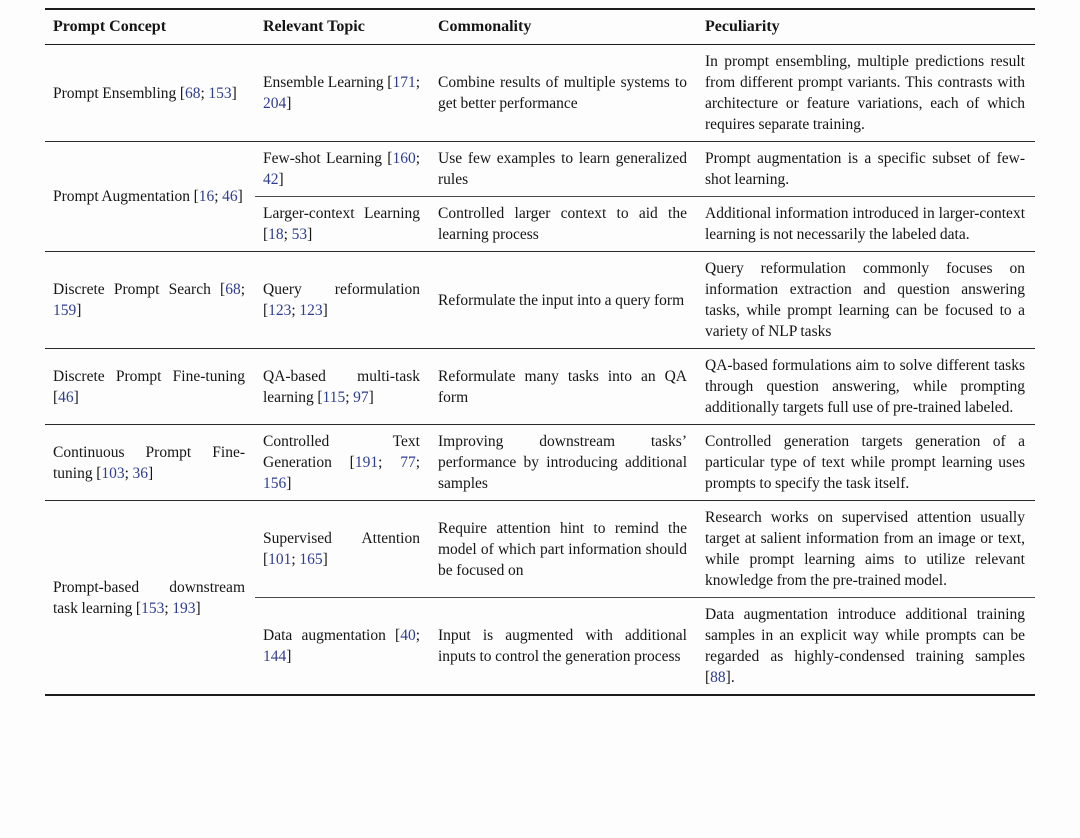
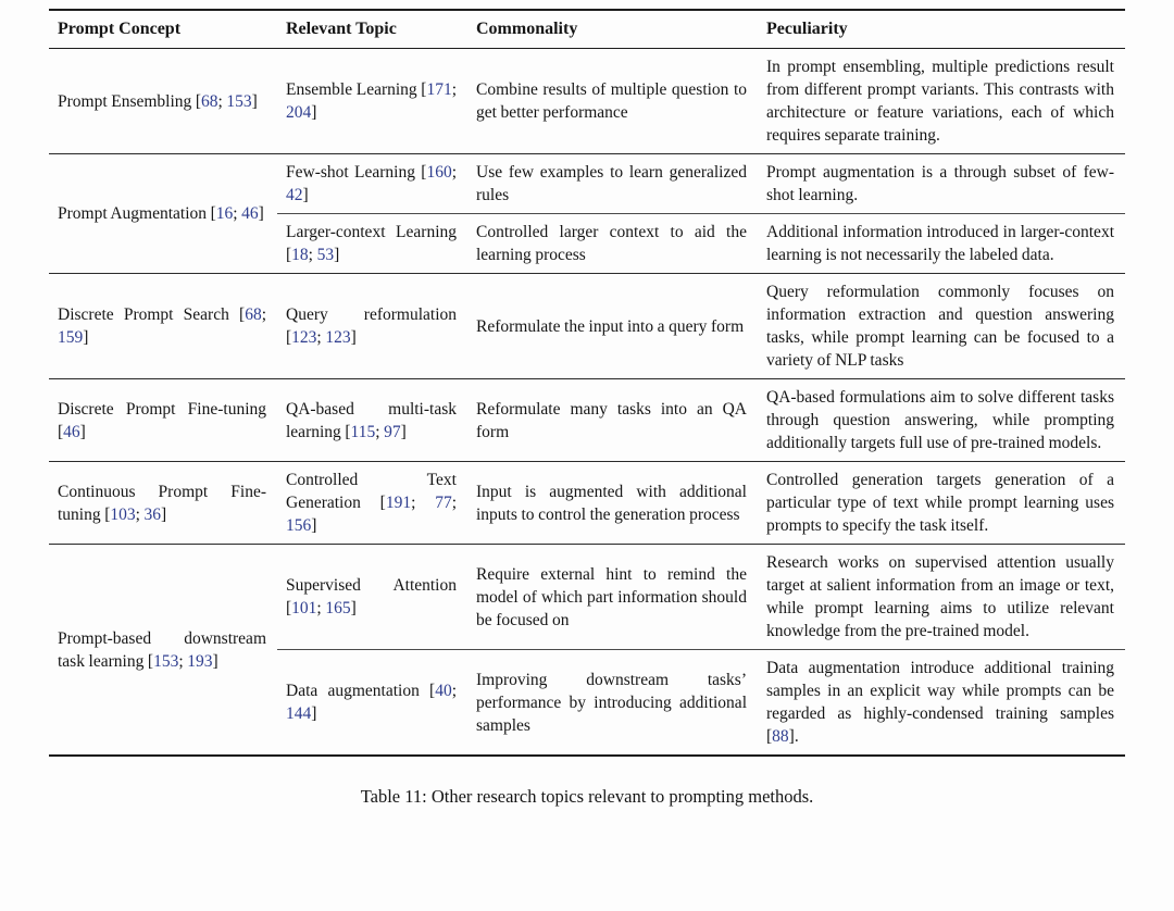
  Prompt Concept	Relevant Topic	Commonality	Peculiarity
- Prompt Ensembling [68; 153]	Ensemble Learning [171; 204]	Combine results of multiple systems to get better performance	In prompt ensembling, multiple predictions result from different prompt variants. This contrasts with architecture or feature variations, each of which requires separate training.
+ Prompt Ensembling [68; 153]	Ensemble Learning [171; 204]	Combine results of multiple question to get better performance	In prompt ensembling, multiple predictions result from different prompt variants. This contrasts with architecture or feature variations, each of which requires separate training.
- Prompt Augmentation [16; 46]	Few-shot Learning [160; 42]	Use few examples to learn generalized rules	Prompt augmentation is a specific subset of few-shot learning.
+ Prompt Augmentation [16; 46]	Few-shot Learning [160; 42]	Use few examples to learn generalized rules	Prompt augmentation is a through subset of few-shot learning.
  Larger-context Learning [18; 53]	Controlled larger context to aid the learning process	Additional information introduced in larger-context learning is not necessarily the labeled data.
  Discrete Prompt Search [68; 159]	Query reformulation [123; 123]	Reformulate the input into a query form	Query reformulation commonly focuses on information extraction and question answering tasks, while prompt learning can be focused to a variety of NLP tasks
- Discrete Prompt Fine-tuning [46]	QA-based multi-task learning [115; 97]	Reformulate many tasks into an QA form	QA-based formulations aim to solve different tasks through question answering, while prompting additionally targets full use of pre-trained labeled.
+ Discrete Prompt Fine-tuning [46]	QA-based multi-task learning [115; 97]	Reformulate many tasks into an QA form	QA-based formulations aim to solve different tasks through question answering, while prompting additionally targets full use of pre-trained models.
- Continuous Prompt Fine-tuning [103; 36]	Controlled Text Generation [191; 77; 156]	Improving downstream tasks’ performance by introducing additional samples	Controlled generation targets generation of a particular type of text while prompt learning uses prompts to specify the task itself.
+ Continuous Prompt Fine-tuning [103; 36]	Controlled Text Generation [191; 77; 156]	Input is augmented with additional inputs to control the generation process	Controlled generation targets generation of a particular type of text while prompt learning uses prompts to specify the task itself.
- Prompt-based downstream task learning [153; 193]	Supervised Attention [101; 165]	Require attention hint to remind the model of which part information should be focused on	Research works on supervised attention usually target at salient information from an image or text, while prompt learning aims to utilize relevant knowledge from the pre-trained model.
+ Prompt-based downstream task learning [153; 193]	Supervised Attention [101; 165]	Require external hint to remind the model of which part information should be focused on	Research works on supervised attention usually target at salient information from an image or text, while prompt learning aims to utilize relevant knowledge from the pre-trained model.
- Data augmentation [40; 144]	Input is augmented with additional inputs to control the generation process	Data augmentation introduce additional training samples in an explicit way while prompts can be regarded as highly-condensed training samples [88].
+ Data augmentation [40; 144]	Improving downstream tasks’ performance by introducing additional samples	Data augmentation introduce additional training samples in an explicit way while prompts can be regarded as highly-condensed training samples [88].
+ Table 11: Other research topics relevant to prompting methods.
